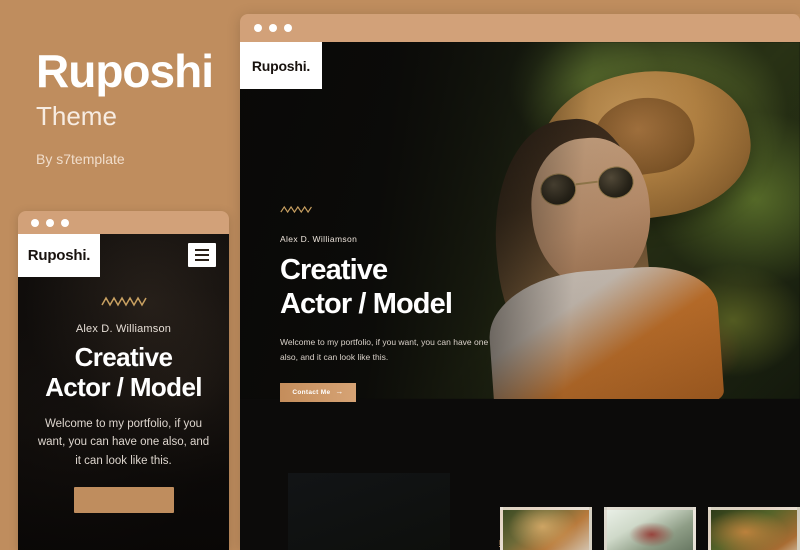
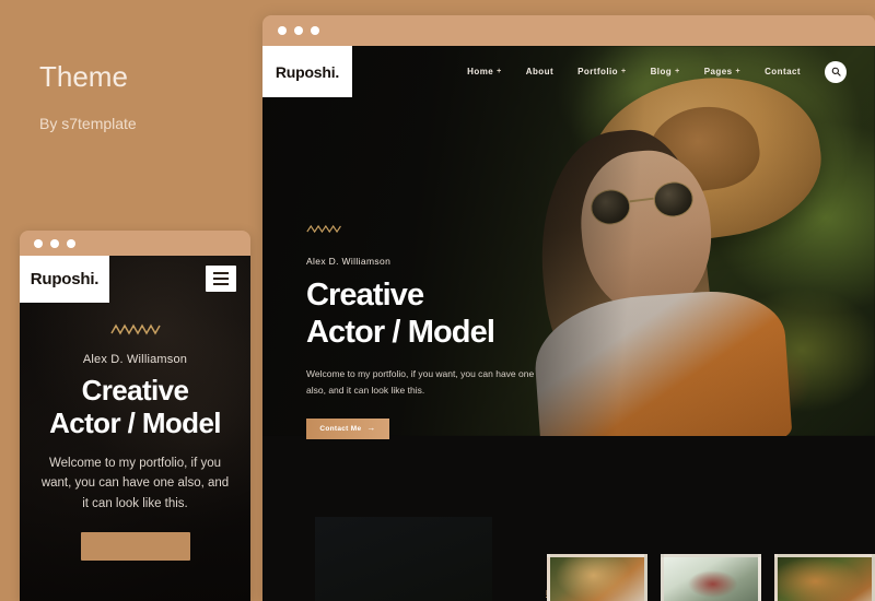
- Ruposhi
  Theme
  By s7template
  Ruposhi.
+ Home
+ About
+ Portfolio
+ Blog
+ Pages
+ Contact
  Alex D. Williamson
  Creative
  Actor / Model
  Welcome to my portfolio, if you want, you can have one also, and it can look like this.
  →
  Ruposhi.
  Alex D. Williamson
  Creative
  Actor / Model
  Welcome to my portfolio, if you want, you can have one also, and it can look like this.
